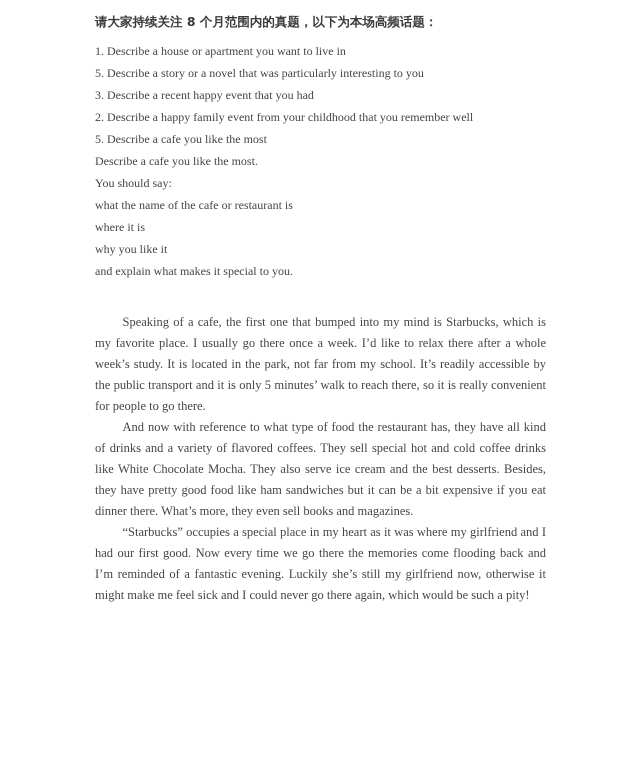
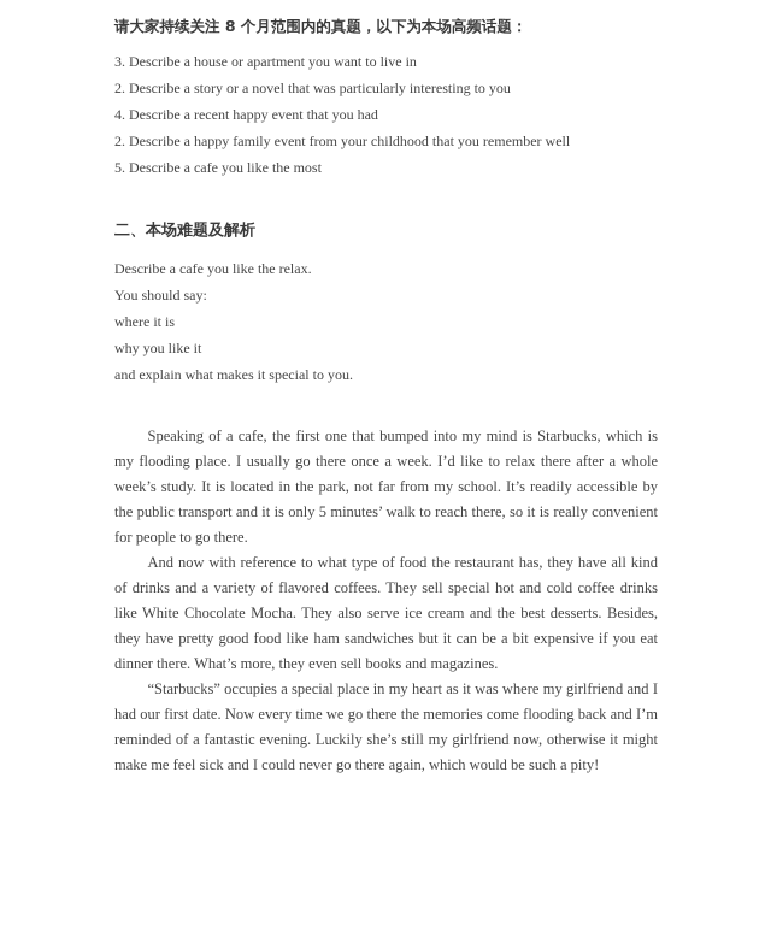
  请大家持续关注 8 个月范围内的真题，以下为本场高频话题：
- 1. Describe a house or apartment you want to live in
+ 3. Describe a house or apartment you want to live in
- 5. Describe a story or a novel that was particularly interesting to you
+ 2. Describe a story or a novel that was particularly interesting to you
- 3. Describe a recent happy event that you had
+ 4. Describe a recent happy event that you had
  2. Describe a happy family event from your childhood that you remember well
  5. Describe a cafe you like the most
+ 二、本场难题及解析
- Describe a cafe you like the most.
+ Describe a cafe you like the relax.
  You should say:
- what the name of the cafe or restaurant is
  where it is
  why you like it
  and explain what makes it special to you.
- Speaking of a cafe, the first one that bumped into my mind is Starbucks, which is my favorite place. I usually go there once a week. I’d like to relax there after a whole week’s study. It is located in the park, not far from my school. It’s readily accessible by the public transport and it is only 5 minutes’ walk to reach there, so it is really convenient for people to go there.
+ Speaking of a cafe, the first one that bumped into my mind is Starbucks, which is my flooding place. I usually go there once a week. I’d like to relax there after a whole week’s study. It is located in the park, not far from my school. It’s readily accessible by the public transport and it is only 5 minutes’ walk to reach there, so it is really convenient for people to go there.
  And now with reference to what type of food the restaurant has, they have all kind of drinks and a variety of flavored coffees. They sell special hot and cold coffee drinks like White Chocolate Mocha. They also serve ice cream and the best desserts. Besides, they have pretty good food like ham sandwiches but it can be a bit expensive if you eat dinner there. What’s more, they even sell books and magazines.
- “Starbucks” occupies a special place in my heart as it was where my girlfriend and I had our first good. Now every time we go there the memories come flooding back and I’m reminded of a fantastic evening. Luckily she’s still my girlfriend now, otherwise it might make me feel sick and I could never go there again, which would be such a pity!
+ “Starbucks” occupies a special place in my heart as it was where my girlfriend and I had our first date. Now every time we go there the memories come flooding back and I’m reminded of a fantastic evening. Luckily she’s still my girlfriend now, otherwise it might make me feel sick and I could never go there again, which would be such a pity!
